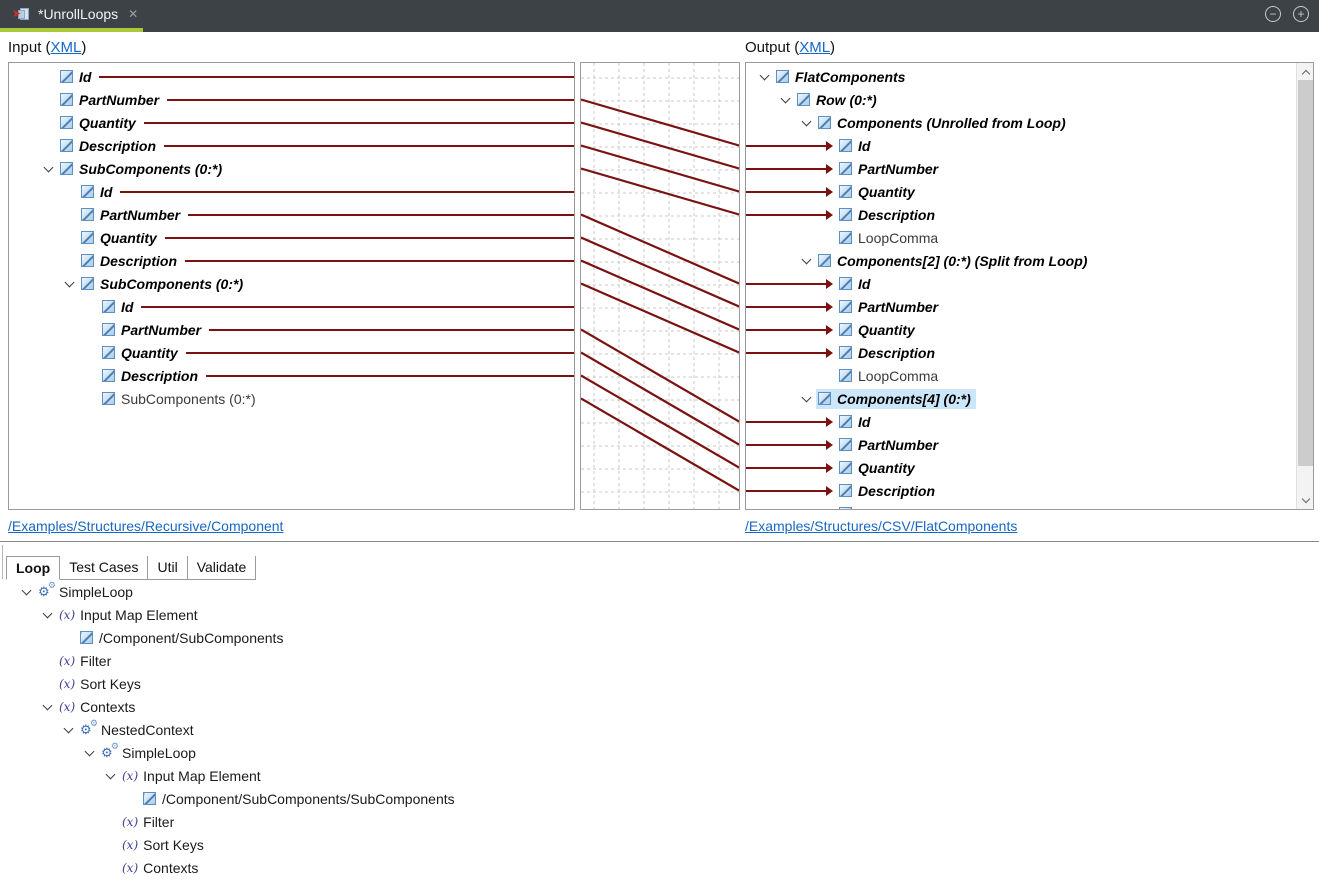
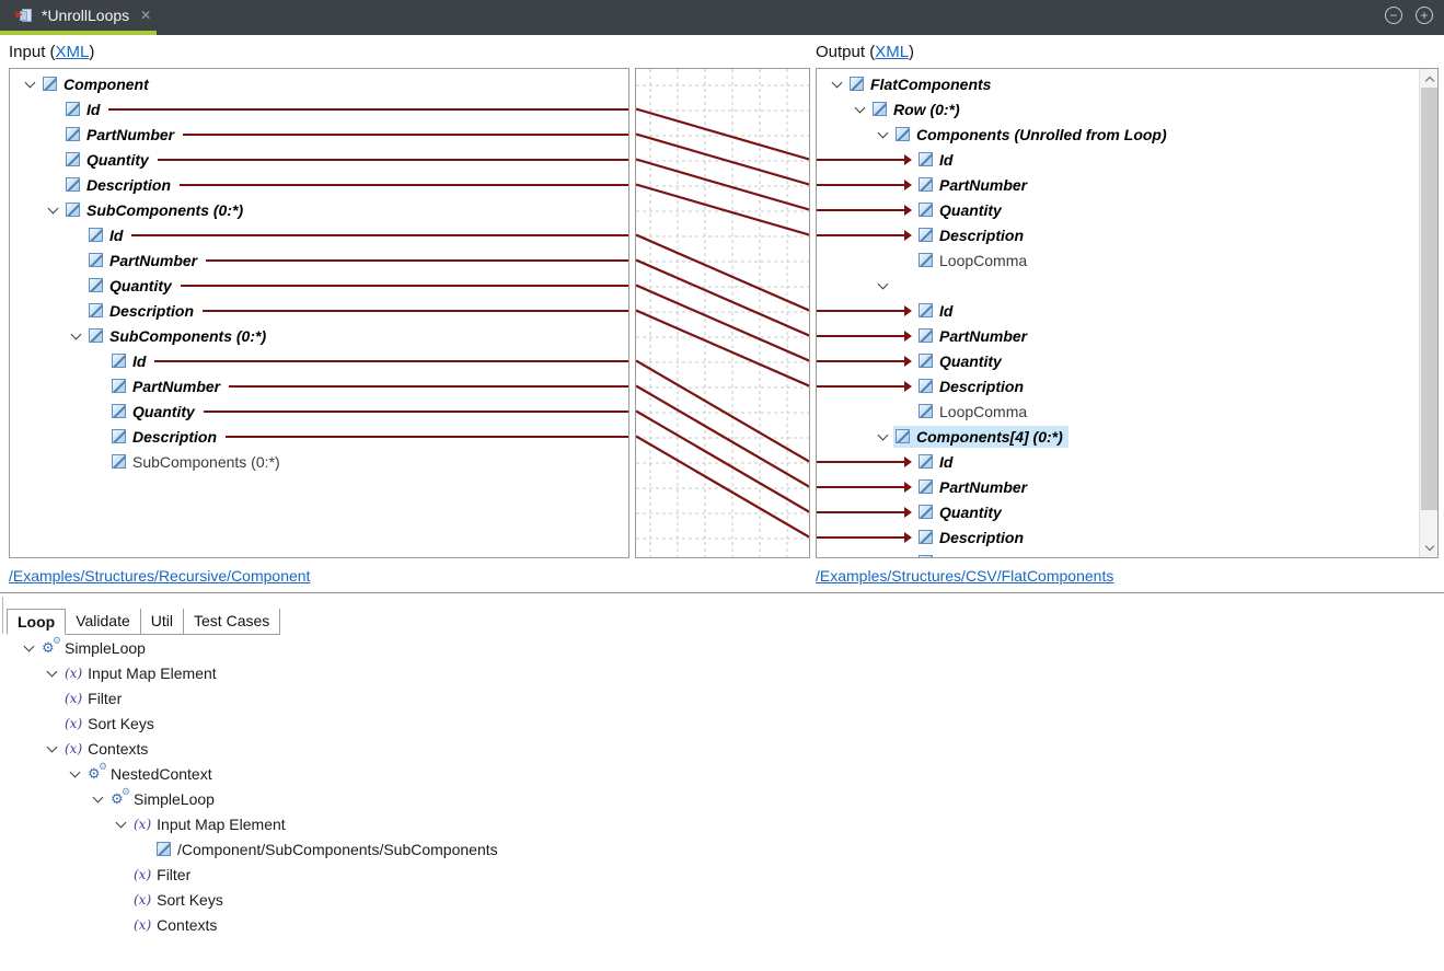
  ➤
  *UnrollLoops
  ✕
  −
  +
  Input (XML)
  Output (XML)
+ Component
  Id
  PartNumber
  Quantity
  Description
  SubComponents (0:*)
  Id
  PartNumber
  Quantity
  Description
  SubComponents (0:*)
  Id
  PartNumber
  Quantity
  Description
  SubComponents (0:*)
  FlatComponents
  Row (0:*)
  Components (Unrolled from Loop)
  Id
  PartNumber
  Quantity
  Description
  LoopComma
- Components[2] (0:*) (Split from Loop)
  Id
  PartNumber
  Quantity
  Description
  LoopComma
  Components[4] (0:*)
  Id
  PartNumber
  Quantity
  Description
  /Examples/Structures/Recursive/Component
  /Examples/Structures/CSV/FlatComponents
  Loop
- Test Cases
+ Validate
  Util
- Validate
+ Test Cases
  ⚙
  ⚙
  SimpleLoop
  (x)
  Input Map Element
- /Component/SubComponents
  (x)
  Filter
  (x)
  Sort Keys
  (x)
  Contexts
  ⚙
  ⚙
  NestedContext
  ⚙
  ⚙
  SimpleLoop
  (x)
  Input Map Element
  /Component/SubComponents/SubComponents
  (x)
  Filter
  (x)
  Sort Keys
  (x)
  Contexts
